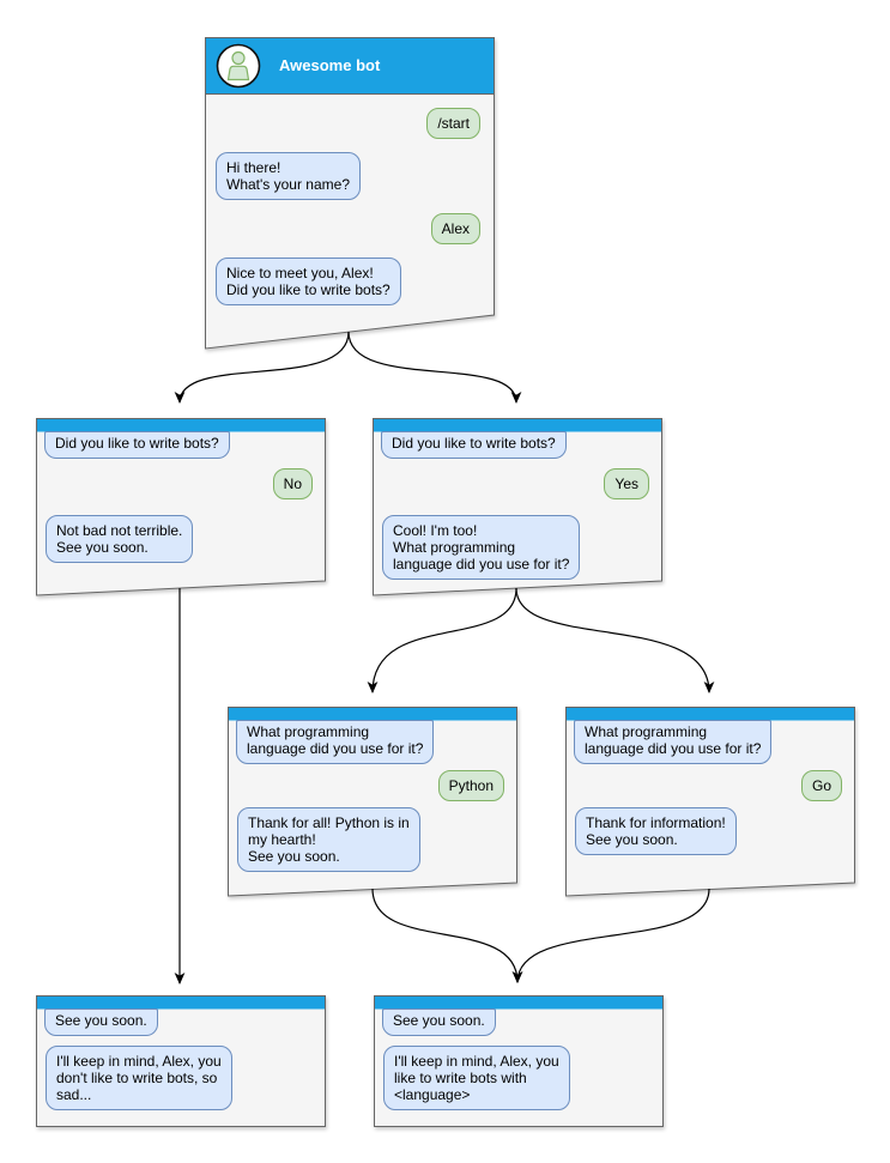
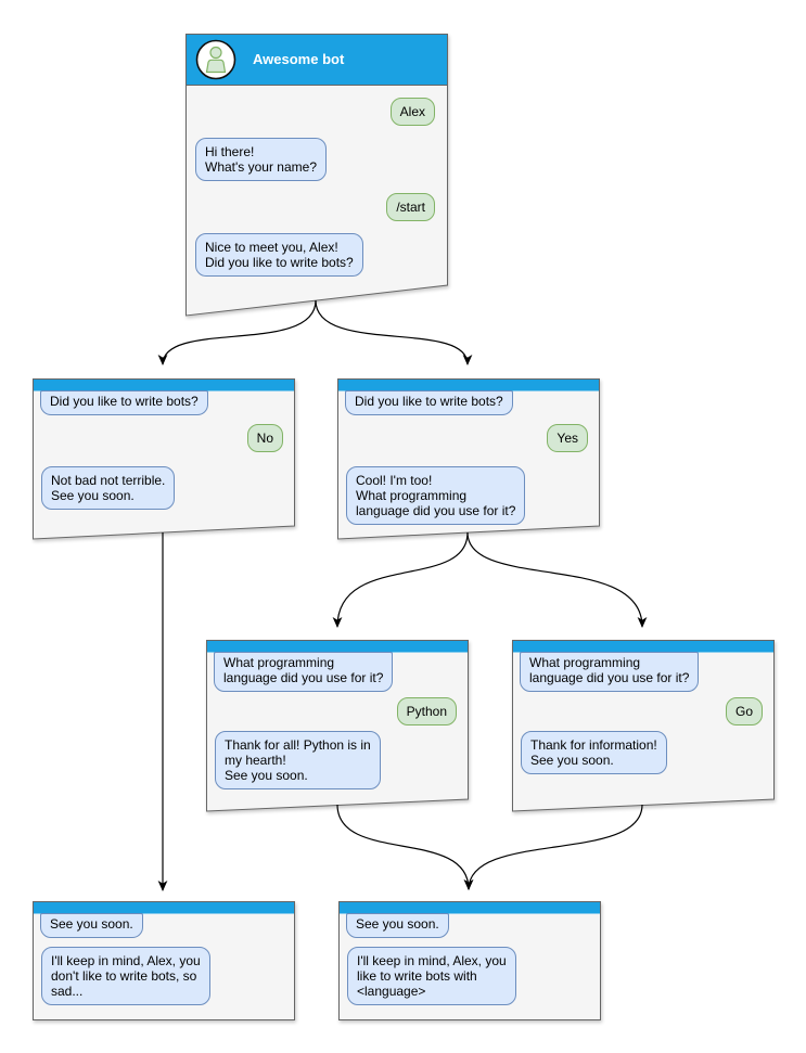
  Awesome bot
- /start
+ Alex
  Hi there!
  What's your name?
- Alex
+ /start
  Nice to meet you, Alex!
  Did you like to write bots?
  Did you like to write bots?
  No
  Not bad not terrible.
  See you soon.
  Did you like to write bots?
  Yes
  Cool! I'm too!
  What programming
  language did you use for it?
  What programming
  language did you use for it?
  Python
  Thank for all! Python is in
  my hearth!
  See you soon.
  What programming
  language did you use for it?
  Go
  Thank for information!
  See you soon.
  See you soon.
  I'll keep in mind, Alex, you
  don't like to write bots, so
  sad...
  See you soon.
  I'll keep in mind, Alex, you
  like to write bots with
  <language>
